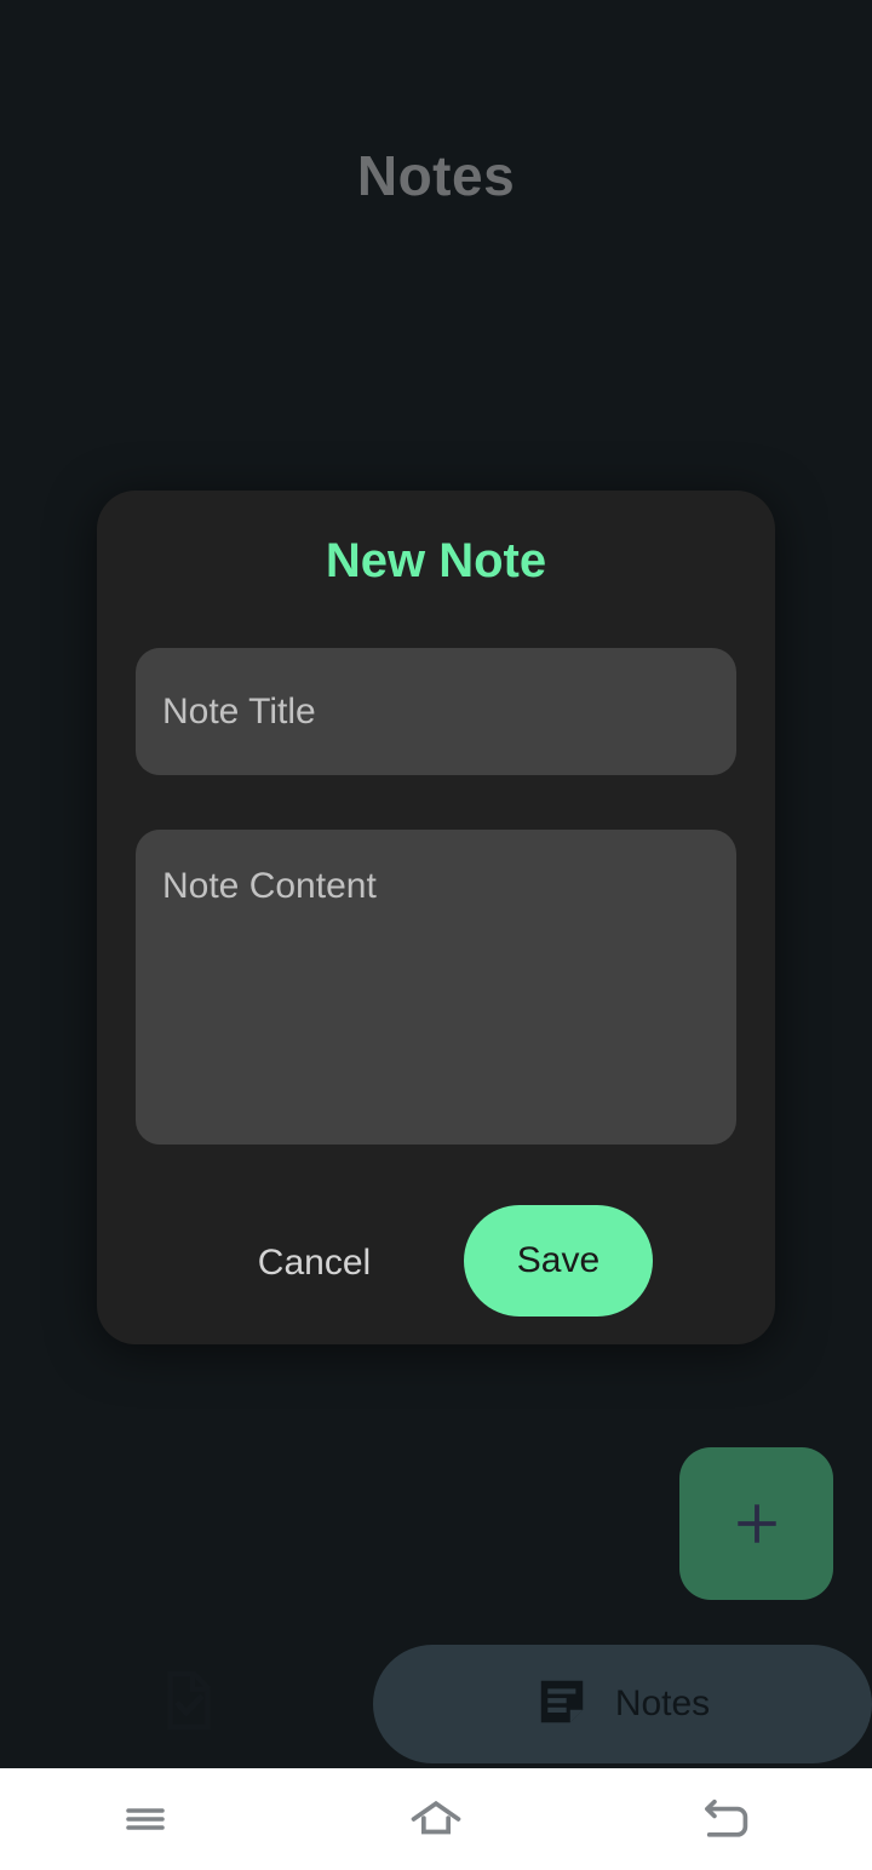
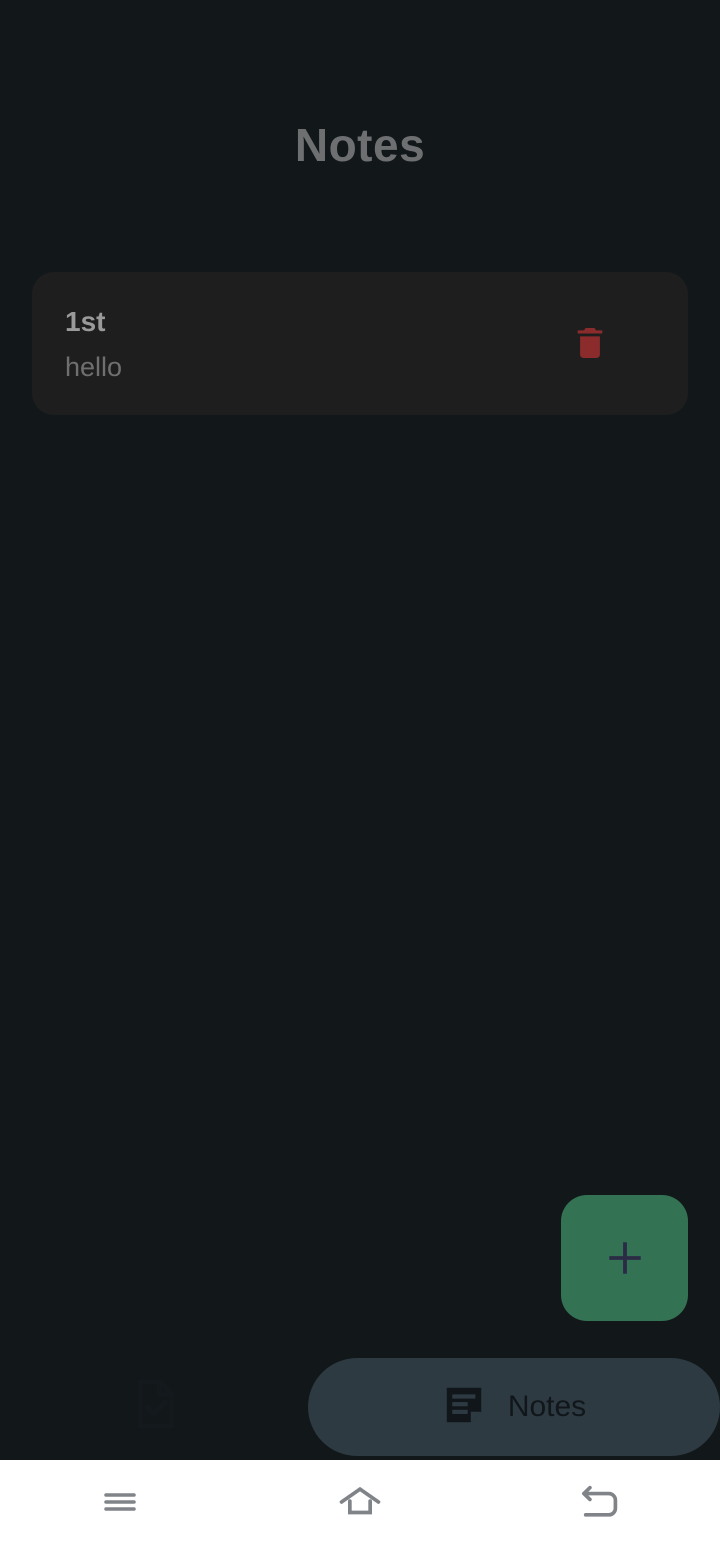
  Notes
+ 1st
+ hello
  Notes
- New Note
- Note Title
- Note Content
- Cancel
- Save
